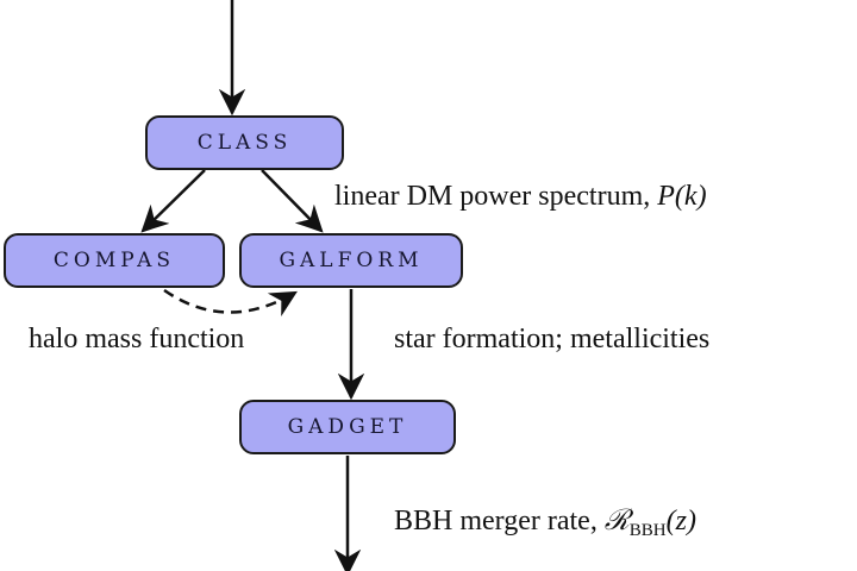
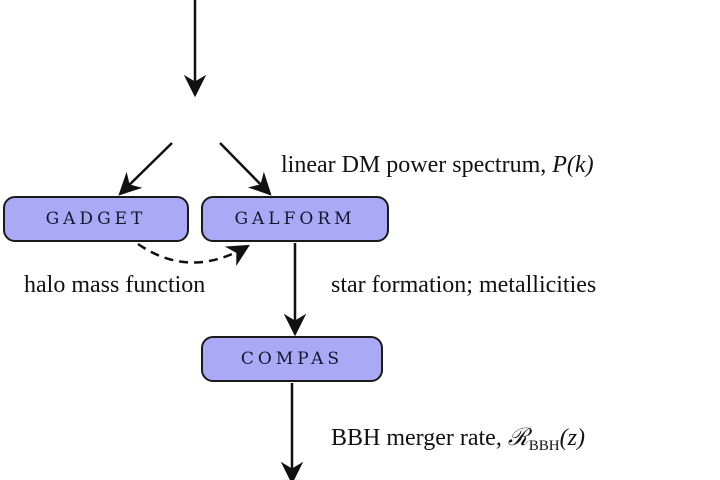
- CLASS
- COMPAS
+ GADGET
  GALFORM
- GADGET
+ COMPAS
  linear DM power spectrum, P(k)
  halo mass function
  star formation; metallicities
  BBH merger rate, ℛBBH(z)
